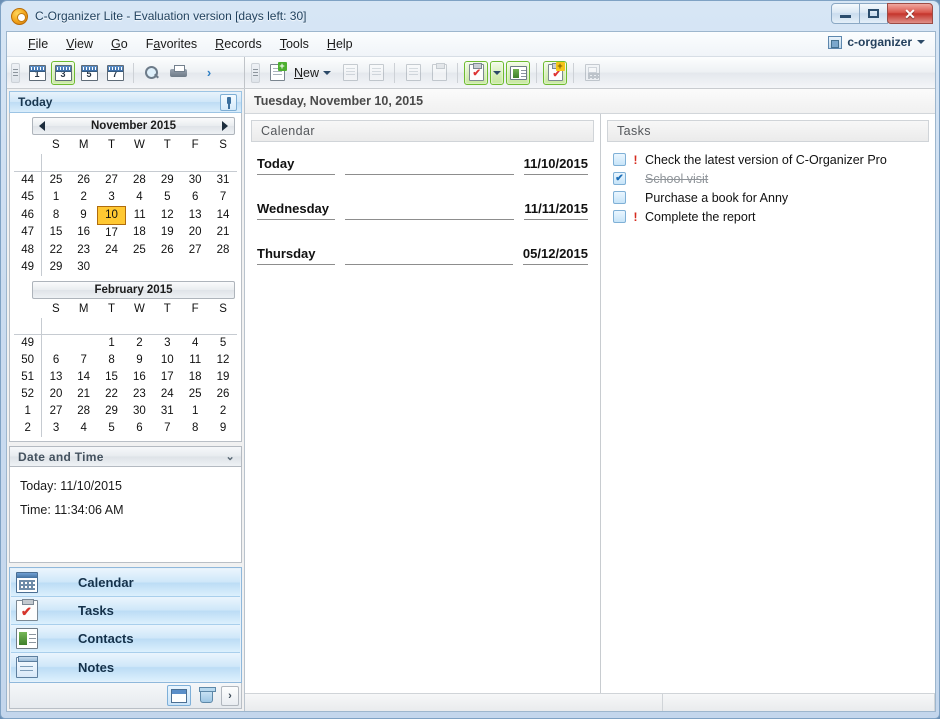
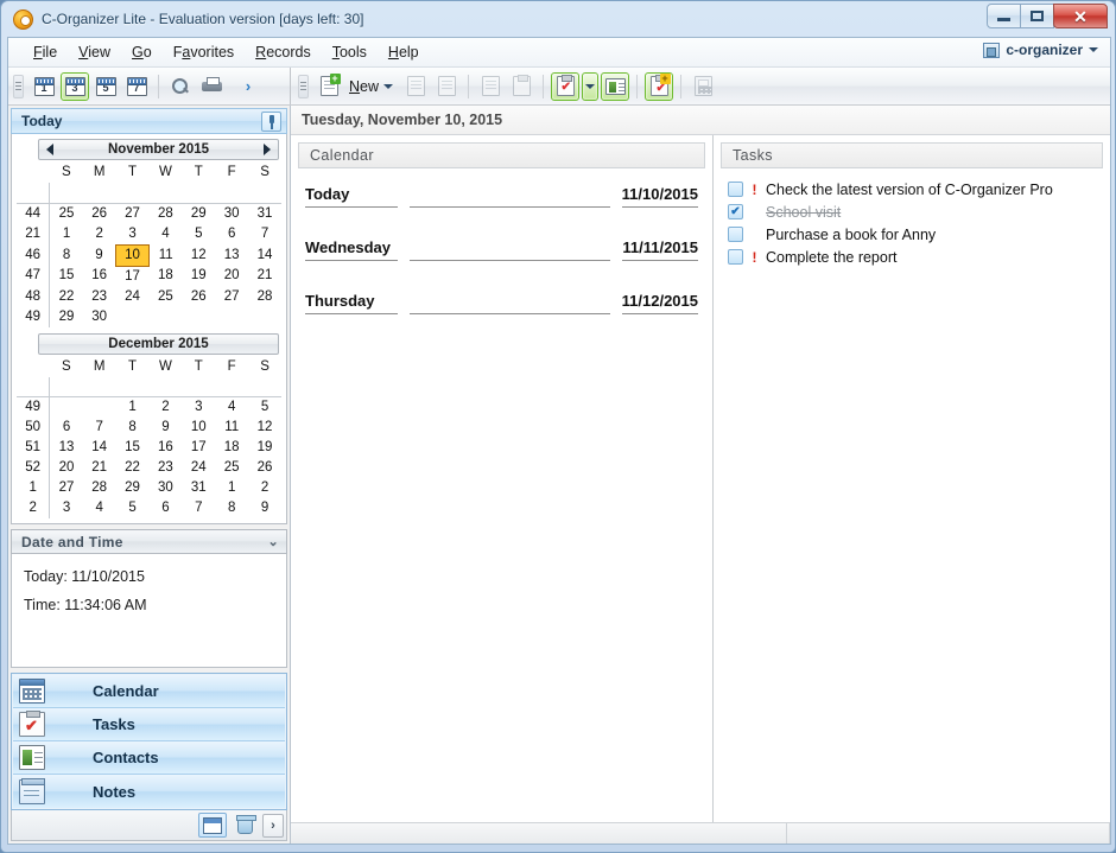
  C-Organizer Lite - Evaluation version [days left: 30]
  ✕
  File
  View
  Go
  Favorites
  Records
  Tools
  Help
  c-organizer
  1
  3
  5
  7
  ›
  +
  New
  ✔
  ✔
  +
  Today
  November 2015
  	S	M	T	W	T	F	S
  44	25	26	27	28	29	30	31
- 45	1	2	3	4	5	6	7
+ 21	1	2	3	4	5	6	7
  46	8	9	10	11	12	13	14
  47	15	16	17	18	19	20	21
  48	22	23	24	25	26	27	28
  49	29	30
- February 2015
+ December 2015
  	S	M	T	W	T	F	S
  49			1	2	3	4	5
  50	6	7	8	9	10	11	12
  51	13	14	15	16	17	18	19
  52	20	21	22	23	24	25	26
  1	27	28	29	30	31	1	2
  2	3	4	5	6	7	8	9
  Date and Time
  ⌄
  Today: 11/10/2015
  Time: 11:34:06 AM
  Calendar
  Tasks
  Contacts
  Notes
  ›
  Tuesday, November 10, 2015
  Calendar
  Today
  11/10/2015
  Wednesday
  11/11/2015
  Thursday
- 05/12/2015
+ 11/12/2015
  Tasks
  !
  Check the latest version of C-Organizer Pro
  ✔
  School visit
  Purchase a book for Anny
  !
  Complete the report
